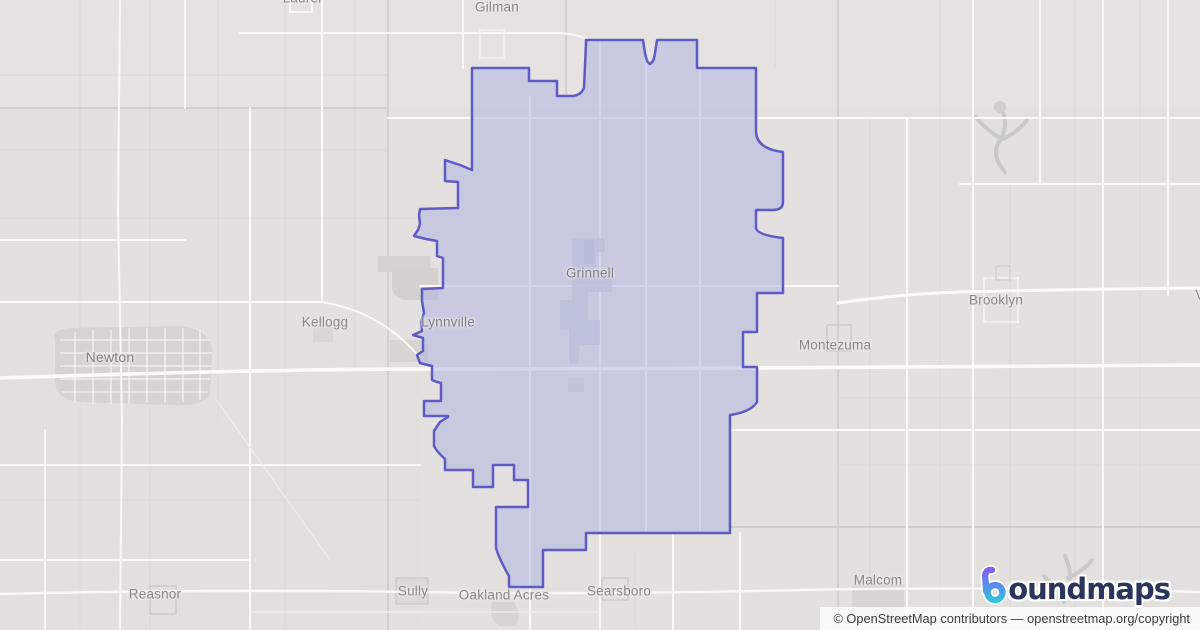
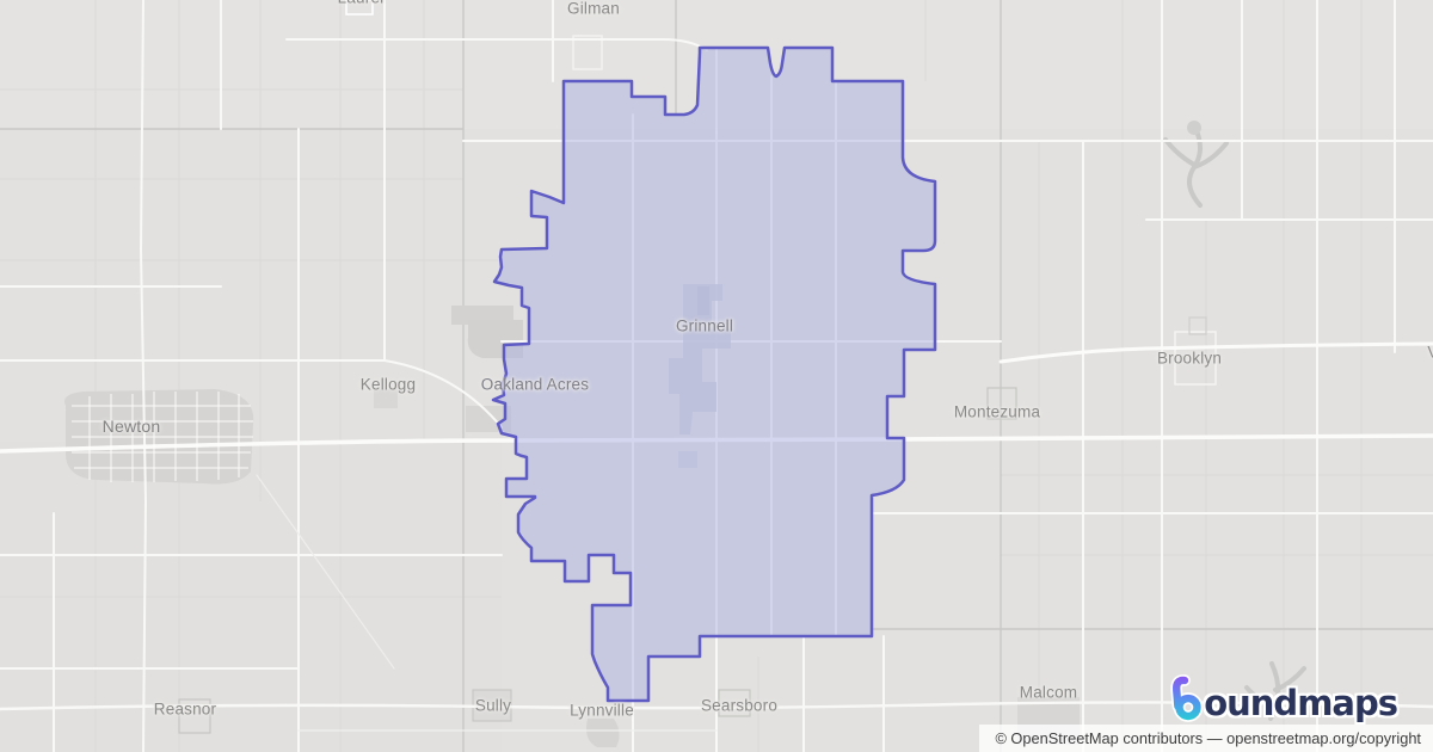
  Gilman
  Kellogg
- Lynnville
+ Oakland Acres
  Newton
  Grinnell
  Brooklyn
  Montezuma
  Reasnor
  Sully
- Oakland Acres
+ Lynnville
  Searsboro
  Malcom
  oundmaps
  © OpenStreetMap contributors —
  openstreetmap.org/copyright
